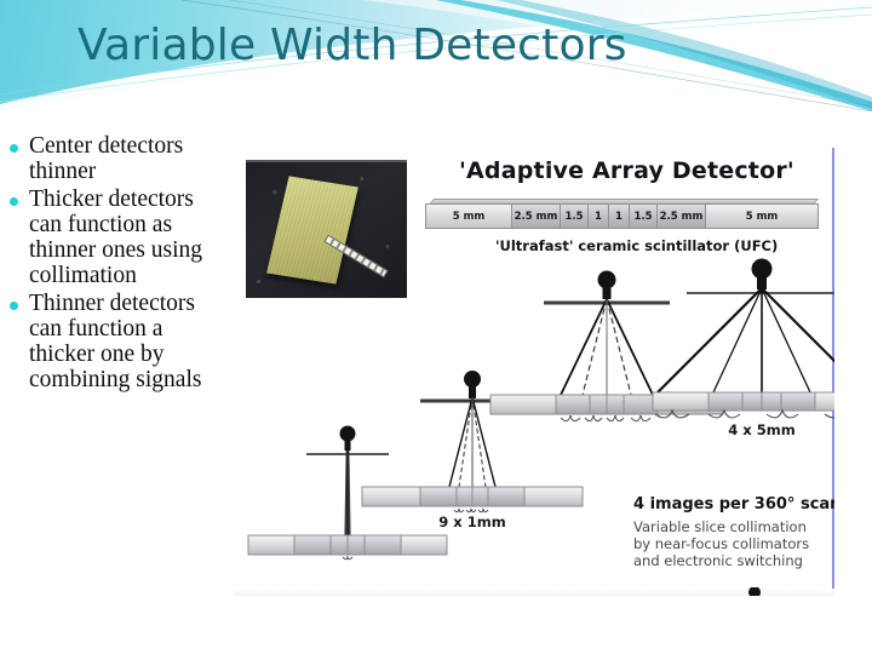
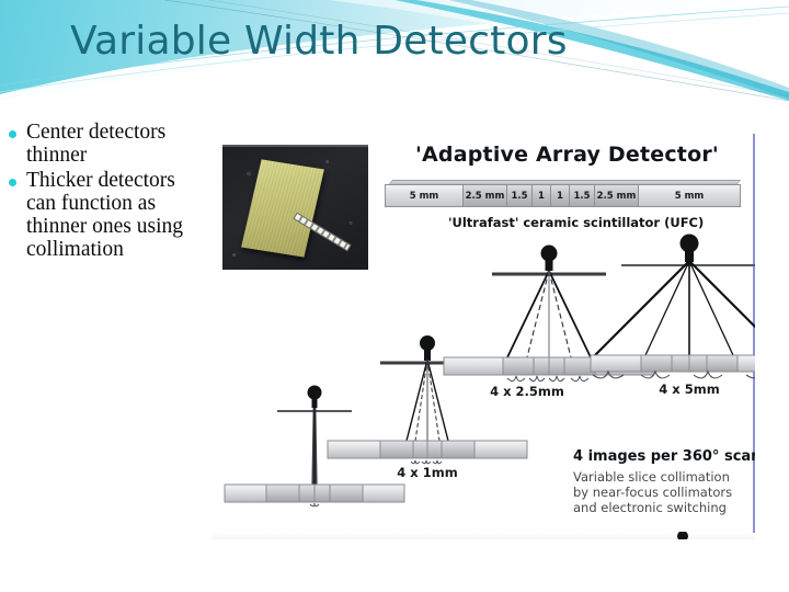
  Variable Width Detectors
  Center detectors thinner
  Thicker detectors can function as thinner ones using collimation
- Thinner detectors can function a thicker one by combining signals
  'Adaptive Array Detector'
  5 mm
  2.5 mm
  1.5
  1
  1
  1.5
  2.5 mm
  5 mm
  'Ultrafast' ceramic scintillator (UFC)
- 9 x 1mm
+ 4 x 1mm
+ 4 x 2.5mm
  4 x 5mm
  4 images per 360° sca
  Variable slice collimation by near-focus collimators and electronic switching
